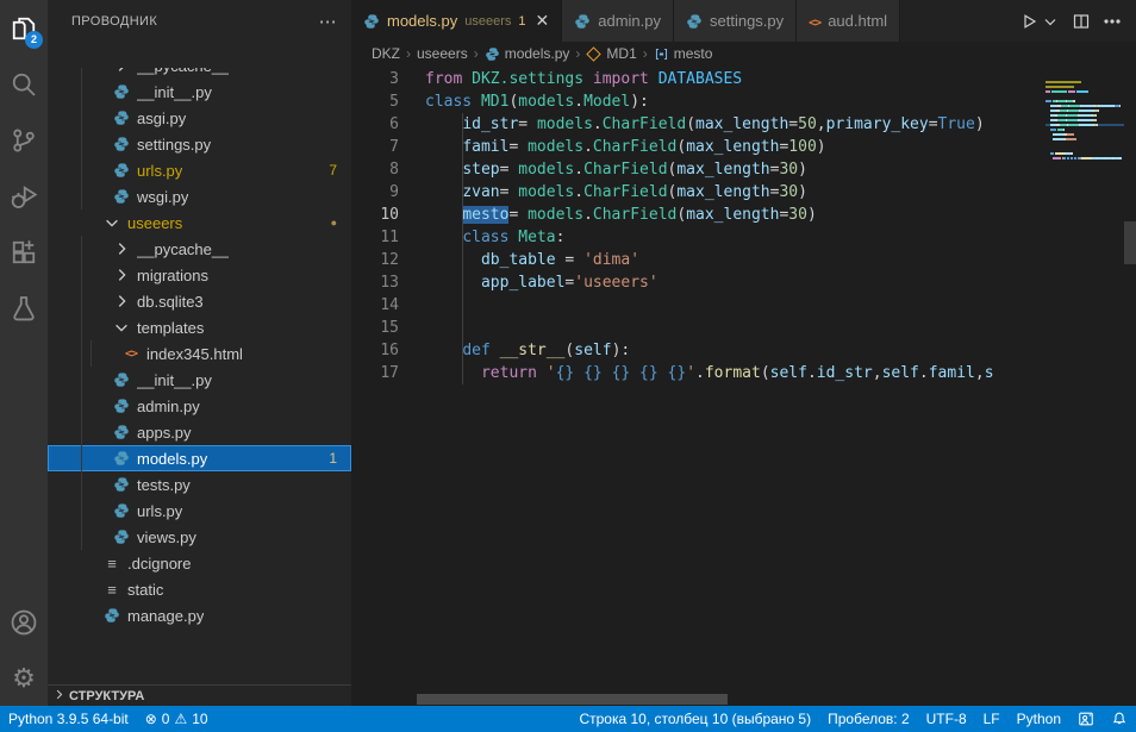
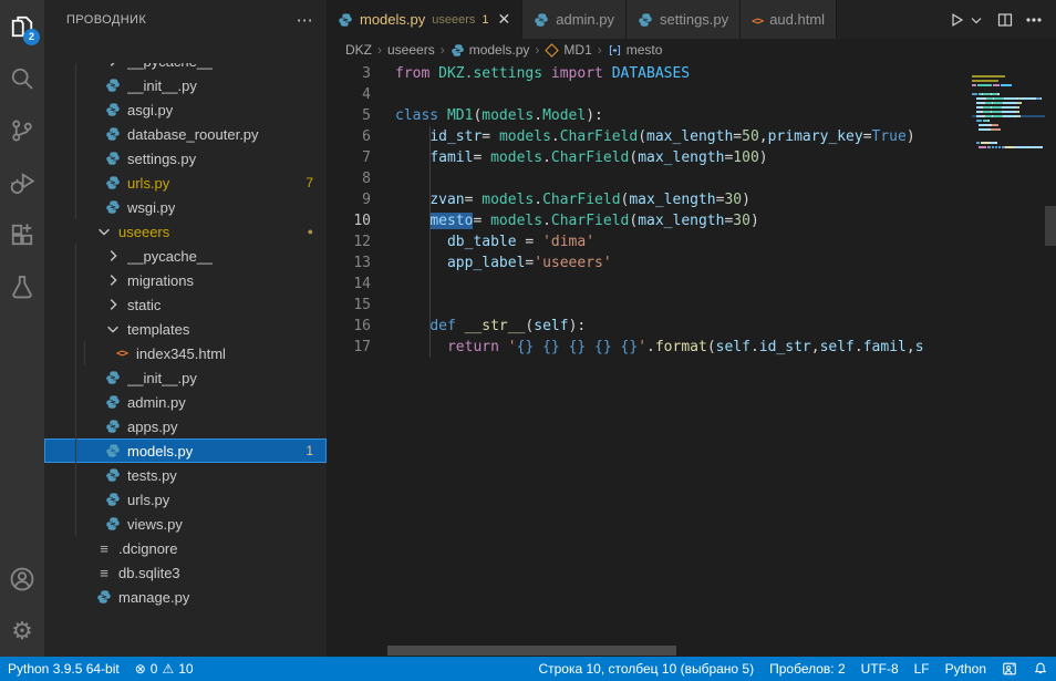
  2
  ⚙
  ПРОВОДНИК
  ⋯
  __init__.py
  asgi.py
+ database_roouter.py
  settings.py
  urls.py
  7
  wsgi.py
  useeers
  ●
  __pycache__
  migrations
- db.sqlite3
+ static
  templates
  <>
  index345.html
  __init__.py
  admin.py
  apps.py
  models.py
  1
  tests.py
  urls.py
  views.py
  ≡
  .dcignore
  ≡
- static
+ db.sqlite3
  manage.py
- СТРУКТУРА
  models.py
  useeers
  1
  ✕
  admin.py
  settings.py
  <>
  aud.html
  DKZ
  ›
  useeers
  ›
  models.py
  ›
  MD1
  ›
  mesto
  3
  from DKZ.settings import DATABASES
+ 4
  5
  class MD1(models.Model):
  6
  id_str= models.CharField(max_length=50,primary_key=True)
  7
  famil= models.CharField(max_length=100)
  8
- step= models.CharField(max_length=30)
  9
  zvan= models.CharField(max_length=30)
  10
  mesto= models.CharField(max_length=30)
- 11
- class Meta:
  12
  db_table = 'dima'
  13
  app_label='useeers'
  14
  15
  16
  def __str__(self):
  17
  return '{} {} {} {} {}'.format(self.id_str,self.famil,s
  Python 3.9.5 64-bit
  ⊗
  0
  ⚠
  10
  Строка 10, столбец 10 (выбрано 5)
  Пробелов: 2
  UTF-8
  LF
  Python
